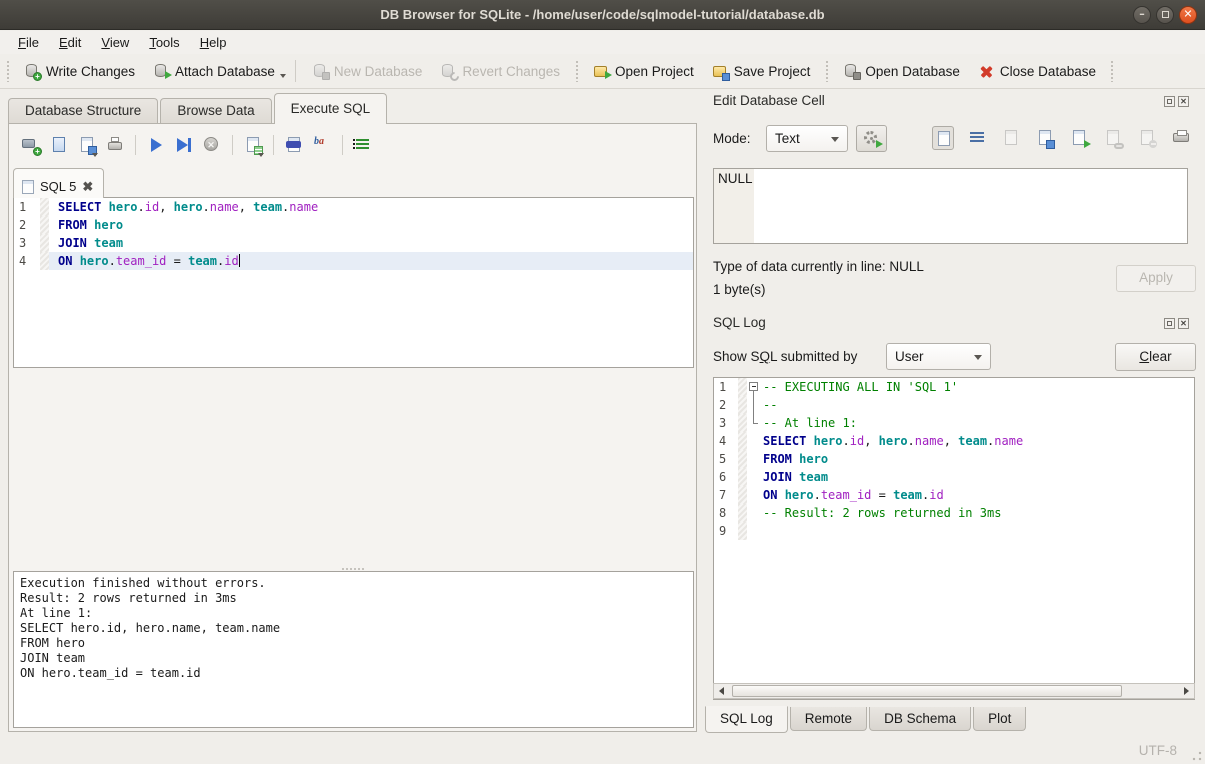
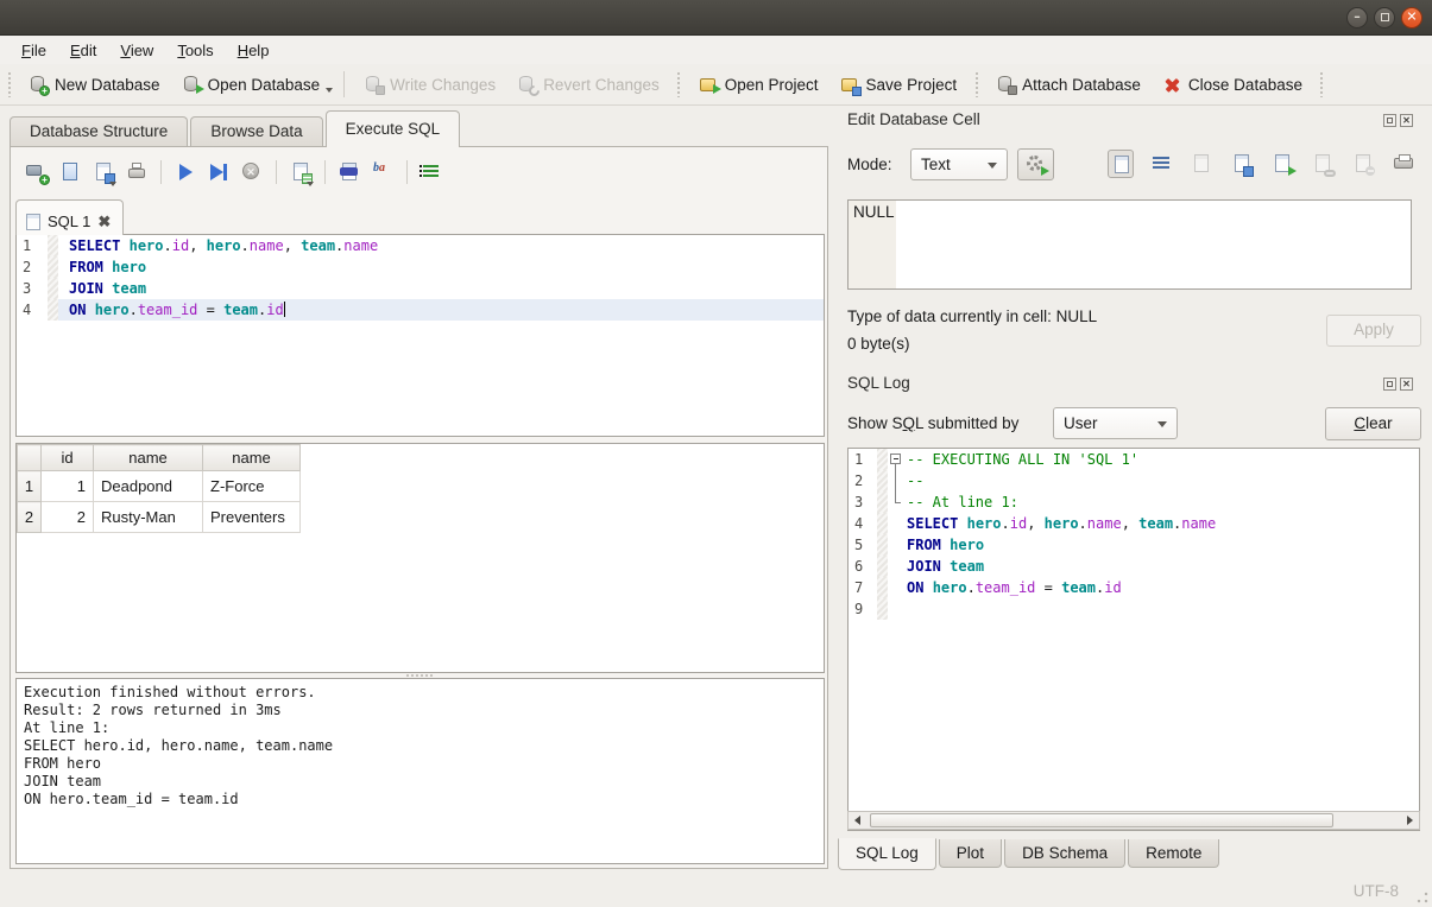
- DB Browser for SQLite - /home/user/code/sqlmodel-tutorial/database.db
  –
  ✕
  File
  Edit
  View
  Tools
  Help
  +
- Write Changes
+ New Database
- Attach Database
+ Open Database
- New Database
+ Write Changes
  Revert Changes
  Open Project
  Save Project
- Open Database
+ Attach Database
  Close Database
  Database Structure
  Browse Data
  Execute SQL
  +
  ✕
  ba
- SQL 5
+ SQL 1
  ✖
  1
  SELECT hero.id, hero.name, team.name
  2
  FROM hero
  3
  JOIN team
  4
  ON hero.team_id = team.id
+ 	id	name	name
+ 1	1	Deadpond	Z-Force
+ 2	2	Rusty-Man	Preventers
  Execution finished without errors.
  Result: 2 rows returned in 3ms
  At line 1:
  SELECT hero.id, hero.name, team.name
  FROM hero
  JOIN team
  ON hero.team_id = team.id
  Edit Database Cell
  ✕
  Mode:
  Text
  NULL
- Type of data currently in line: NULL
+ Type of data currently in cell: NULL
- 1 byte(s)
+ 0 byte(s)
  Apply
  SQL Log
  ✕
  Show SQL submitted by
  User
  Clear
  1
  -- EXECUTING ALL IN 'SQL 1'
  2
  --
  3
  -- At line 1:
  4
  SELECT hero.id, hero.name, team.name
  5
  FROM hero
  6
  JOIN team
  7
  ON hero.team_id = team.id
- 8
- -- Result: 2 rows returned in 3ms
  9
  SQL Log
- Remote
+ Plot
  DB Schema
- Plot
+ Remote
  UTF-8
